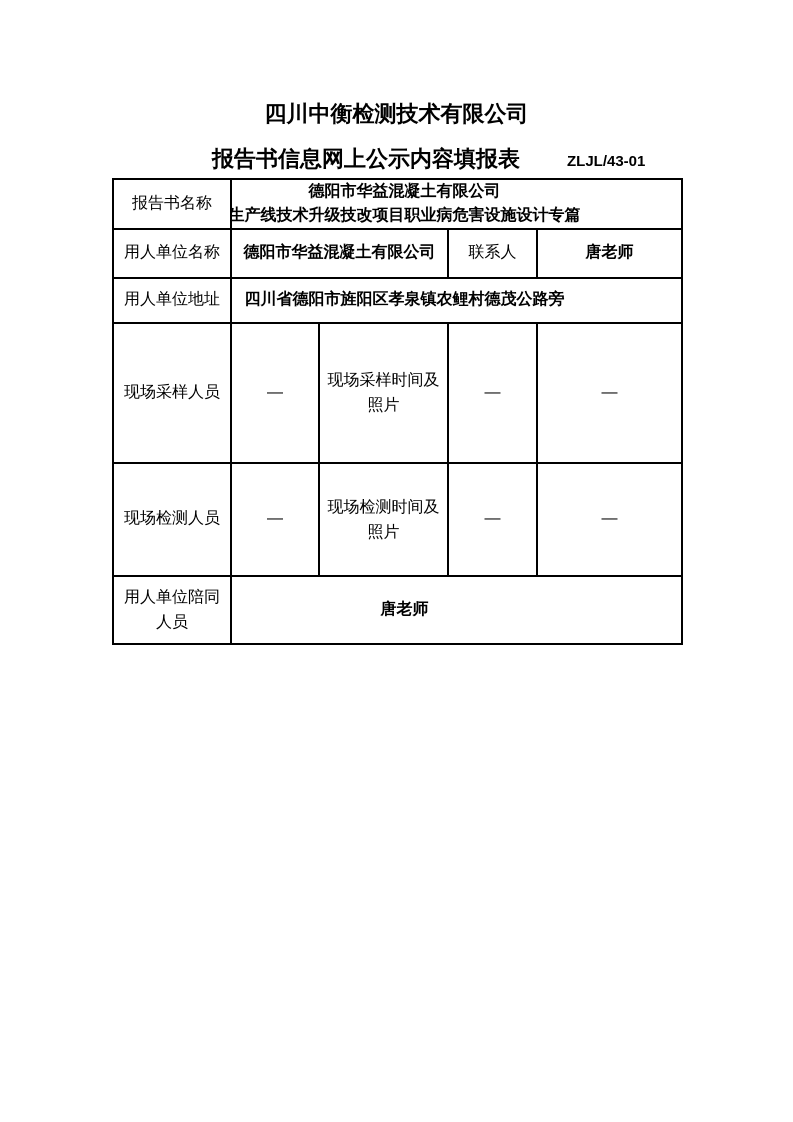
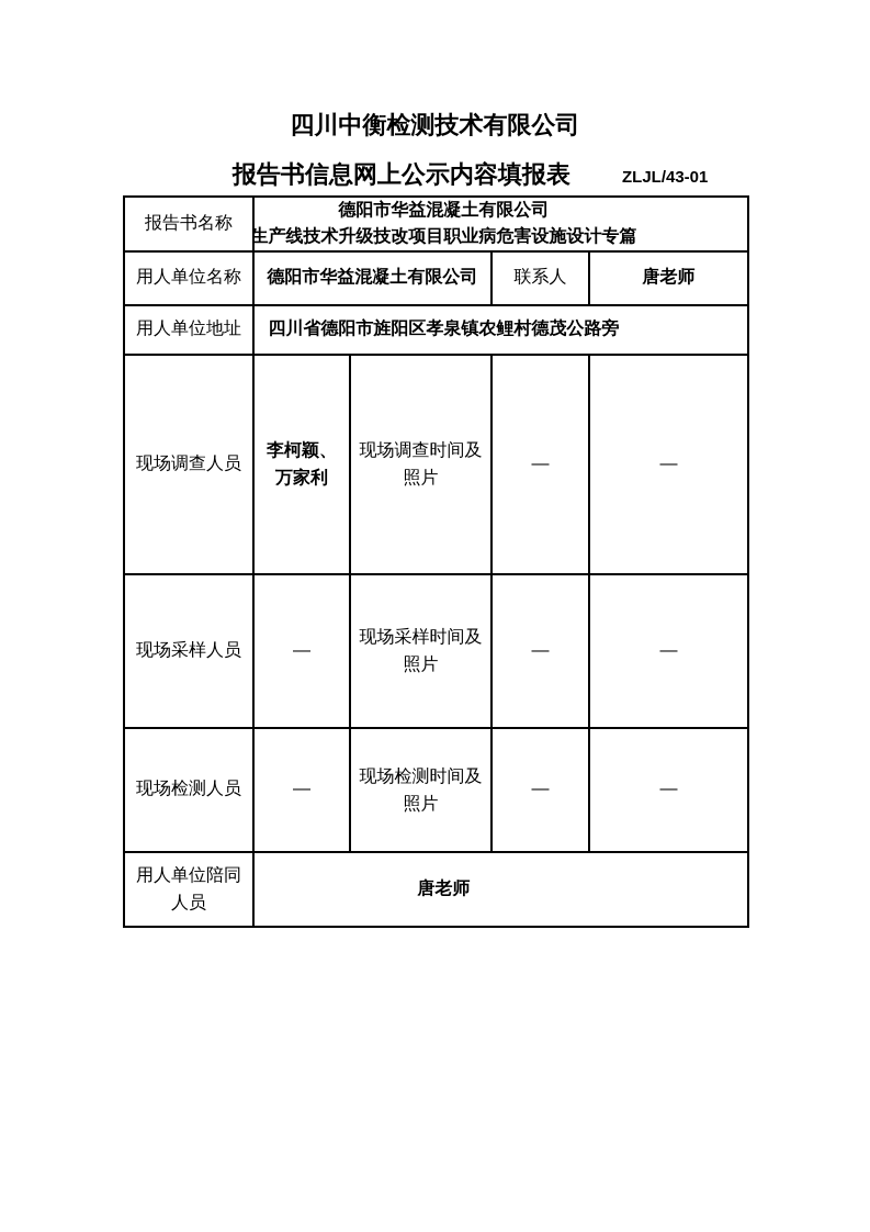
  四川中衡检测技术有限公司
  报告书信息网上公示内容填报表 ZLJL/43-01
  报告书名称	德阳市华益混凝土有限公司 生产线技术升级技改项目职业病危害设施设计专篇
  用人单位名称	德阳市华益混凝土有限公司	联系人	唐老师
  用人单位地址	四川省德阳市旌阳区孝泉镇农鲤村德茂公路旁
+ 现场调查人员	李柯颖、 万家利	现场调查时间及 照片	—	—
  现场采样人员	—	现场采样时间及 照片	—	—
  现场检测人员	—	现场检测时间及 照片	—	—
  用人单位陪同 人员	唐老师
